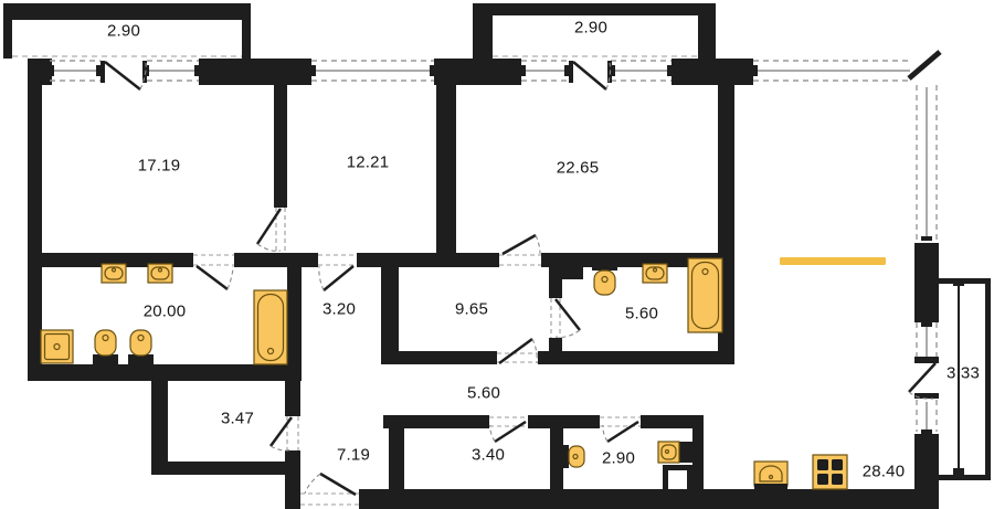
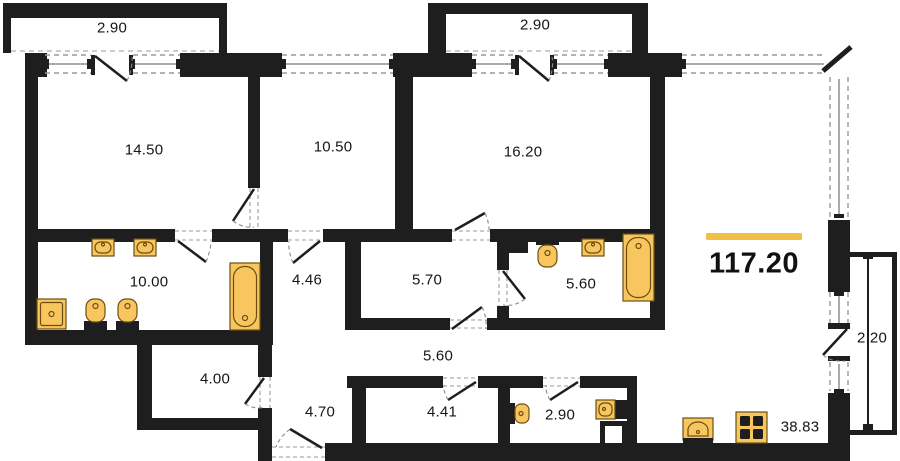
  2.90
  2.90
- 17.19
+ 14.50
- 12.21
+ 10.50
- 22.65
+ 16.20
- 20.00
+ 10.00
- 3.20
+ 4.46
- 9.65
+ 5.70
  5.60
- 3.47
+ 4.00
- 7.19
+ 4.70
  5.60
- 3.40
+ 4.41
  2.90
- 28.40
+ 38.83
- 3.33
+ 2.20
+ 117.20
